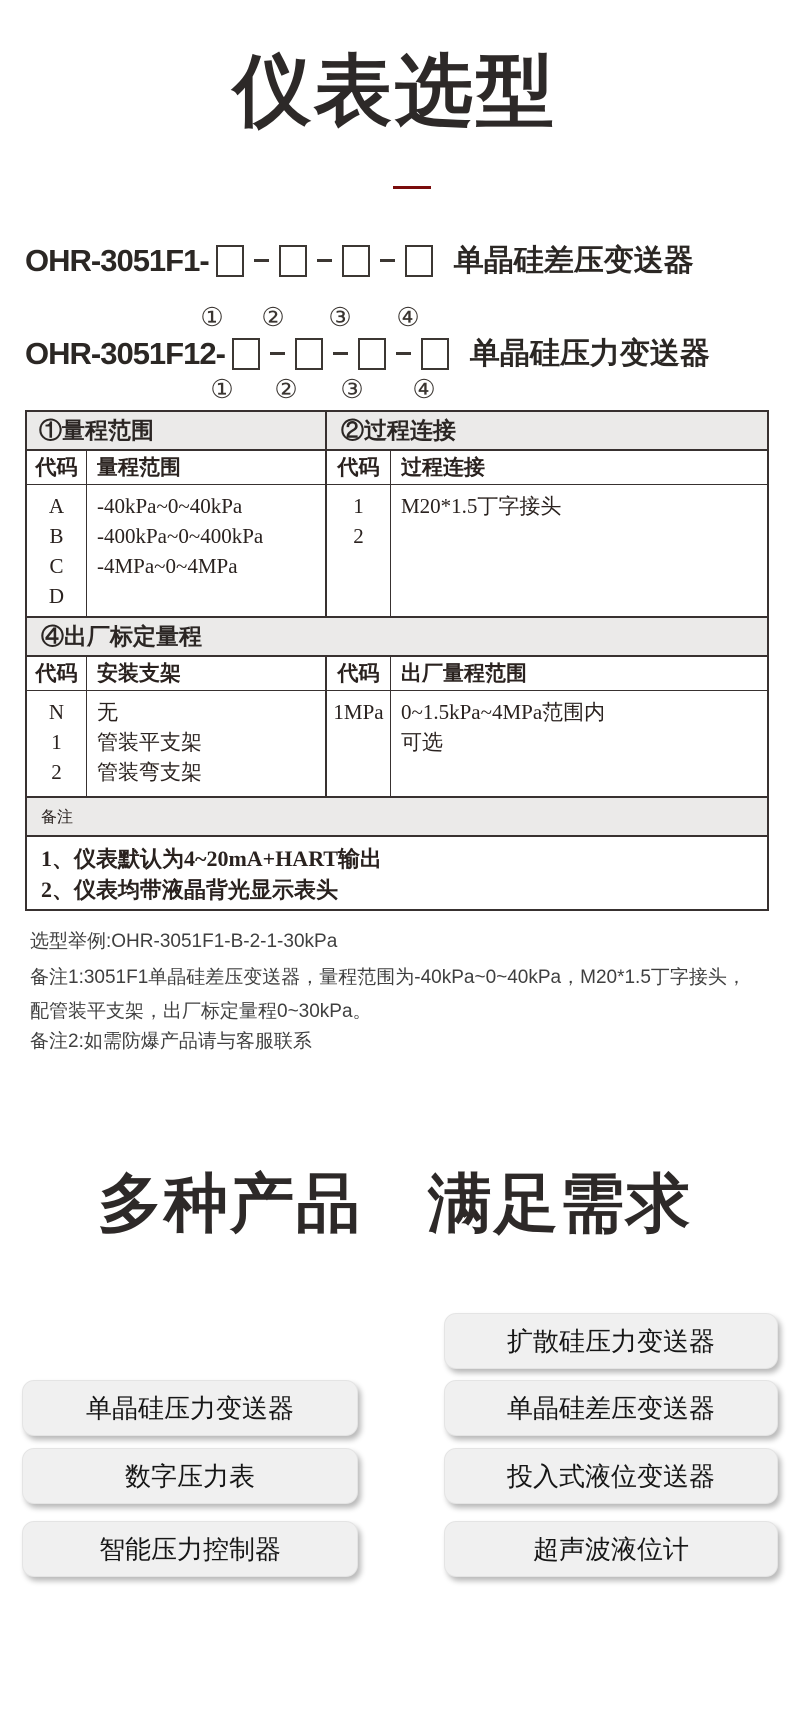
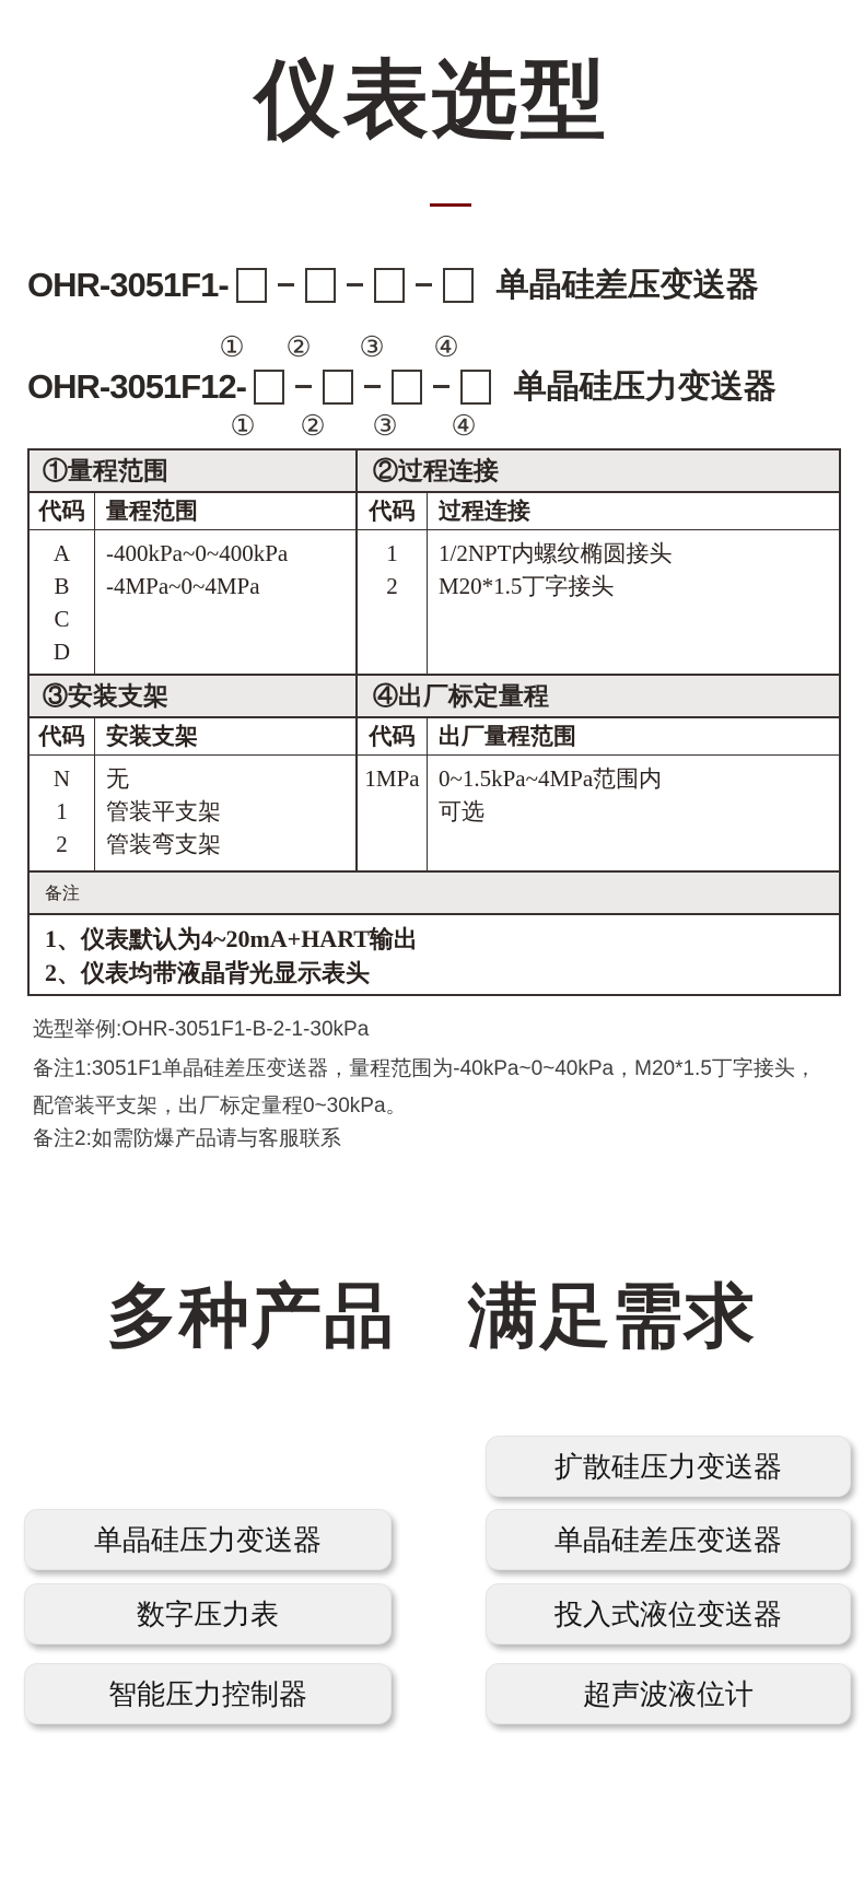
  仪表选型
  OHR-3051F1-
  单晶硅差压变送器
  ①
  ②
  ③
  ④
  OHR-3051F12-
  单晶硅压力变送器
  ①
  ②
  ③
  ④
  ①量程范围
  ②过程连接
  代码
  量程范围
  代码
  过程连接
  A
  B
  C
  D
- -40kPa~0~40kPa
  -400kPa~0~400kPa
  -4MPa~0~4MPa
  1
  2
+ 1/2NPT内螺纹椭圆接头
  M20*1.5丁字接头
+ ③安装支架
  ④出厂标定量程
  代码
  安装支架
  代码
  出厂量程范围
  N
  1
  2
  无
  管装平支架
  管装弯支架
  1MPa
  0~1.5kPa~4MPa范围内
  可选
  备注
  1、仪表默认为4~20mA+HART输出
  2、仪表均带液晶背光显示表头
  选型举例:OHR-3051F1-B-2-1-30kPa
  备注1:3051F1单晶硅差压变送器，量程范围为-40kPa~0~40kPa，M20*1.5丁字接头，配管装平支架，出厂标定量程0~30kPa。
  备注2:如需防爆产品请与客服联系
  多种产品 满足需求
  扩散硅压力变送器
  单晶硅压力变送器
  单晶硅差压变送器
  数字压力表
  投入式液位变送器
  智能压力控制器
  超声波液位计
